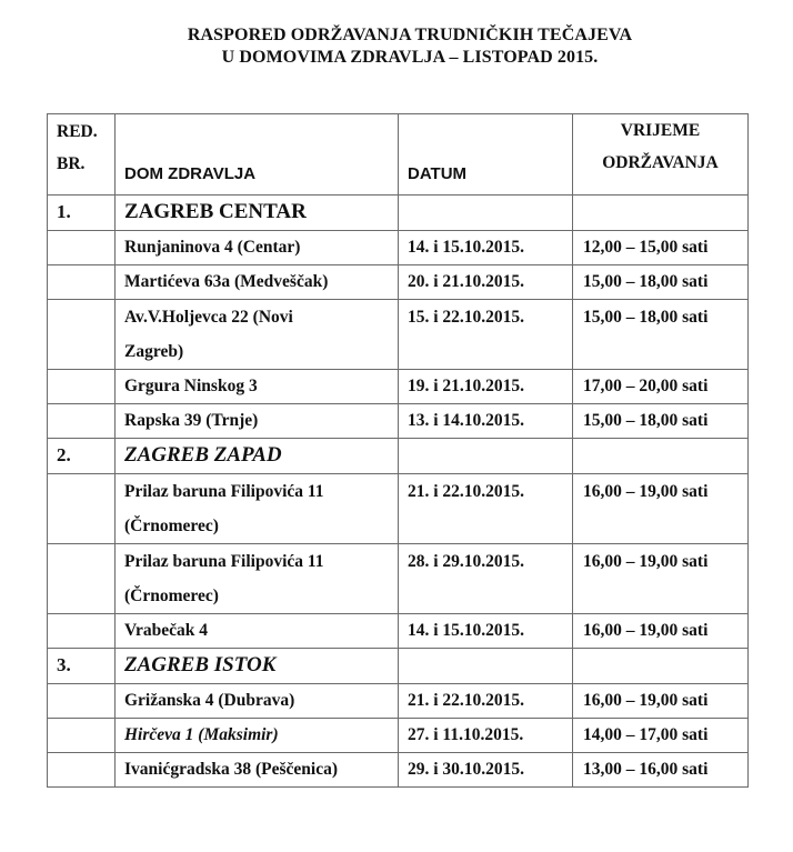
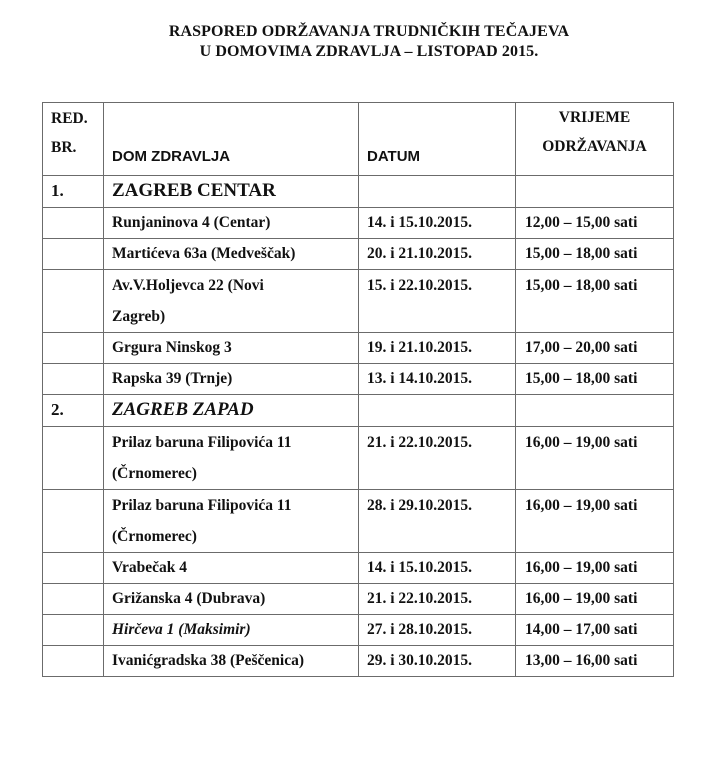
  RASPORED ODRŽAVANJA TRUDNIČKIH TEČAJEVA
  U DOMOVIMA ZDRAVLJA – LISTOPAD 2015.
  RED. BR.	DOM ZDRAVLJA	DATUM	VRIJEME ODRŽAVANJA
  1.	ZAGREB CENTAR
  	Runjaninova 4 (Centar)	14. i 15.10.2015.	12,00 – 15,00 sati
  	Martićeva 63a (Medveščak)	20. i 21.10.2015.	15,00 – 18,00 sati
  	Av.V.Holjevca 22 (Novi Zagreb)	15. i 22.10.2015.	15,00 – 18,00 sati
  	Grgura Ninskog 3	19. i 21.10.2015.	17,00 – 20,00 sati
  	Rapska 39 (Trnje)	13. i 14.10.2015.	15,00 – 18,00 sati
  2.	ZAGREB ZAPAD
  	Prilaz baruna Filipovića 11 (Črnomerec)	21. i 22.10.2015.	16,00 – 19,00 sati
  	Prilaz baruna Filipovića 11 (Črnomerec)	28. i 29.10.2015.	16,00 – 19,00 sati
  	Vrabečak 4	14. i 15.10.2015.	16,00 – 19,00 sati
- 3.	ZAGREB ISTOK
  	Grižanska 4 (Dubrava)	21. i 22.10.2015.	16,00 – 19,00 sati
- 	Hirčeva 1 (Maksimir)	27. i 11.10.2015.	14,00 – 17,00 sati
+ 	Hirčeva 1 (Maksimir)	27. i 28.10.2015.	14,00 – 17,00 sati
  	Ivanićgradska 38 (Peščenica)	29. i 30.10.2015.	13,00 – 16,00 sati
